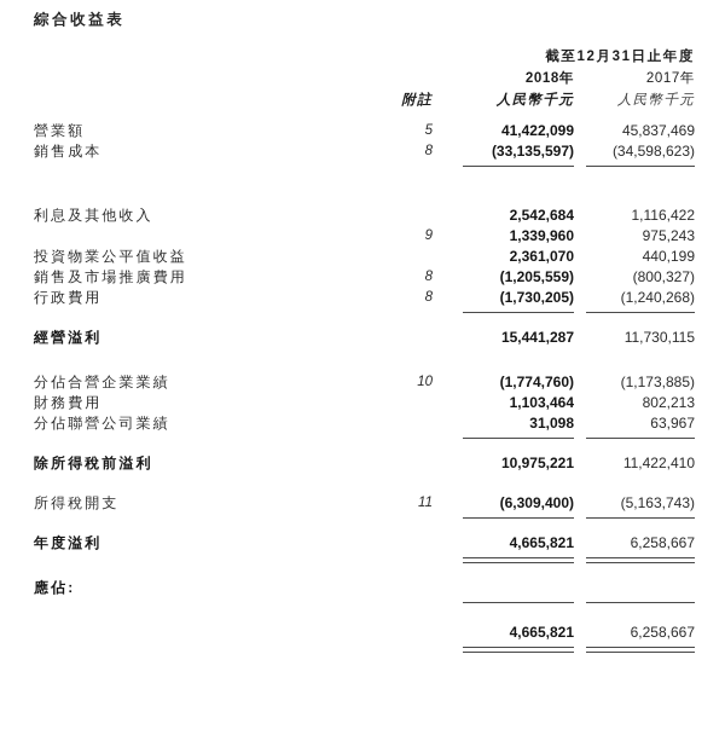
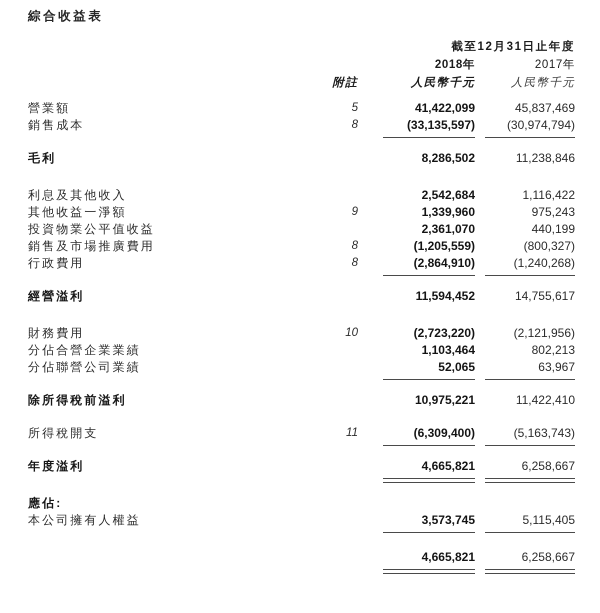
  綜合收益表
  截至12月31日止年度
  2018年
  2017年
  附註
  人民幣千元
  人民幣千元
  營業額
  5
  41,422,099
  45,837,469
  銷售成本
  8
  (33,135,597)
- (34,598,623)
+ (30,974,794)
+ 毛利
+ 8,286,502
+ 11,238,846
  利息及其他收入
  2,542,684
  1,116,422
+ 其他收益一淨額
  9
  1,339,960
  975,243
  投資物業公平值收益
  2,361,070
  440,199
  銷售及市場推廣費用
  8
  (1,205,559)
  (800,327)
  行政費用
  8
- (1,730,205)
+ (2,864,910)
  (1,240,268)
  經營溢利
- 15,441,287
+ 11,594,452
- 11,730,115
+ 14,755,617
- 分佔合營企業業績
+ 財務費用
  10
- (1,774,760)
+ (2,723,220)
- (1,173,885)
+ (2,121,956)
- 財務費用
+ 分佔合營企業業績
  1,103,464
  802,213
  分佔聯營公司業績
- 31,098
+ 52,065
  63,967
  除所得稅前溢利
  10,975,221
  11,422,410
  所得稅開支
  11
  (6,309,400)
  (5,163,743)
  年度溢利
  4,665,821
  6,258,667
  應佔:
+ 本公司擁有人權益
+ 3,573,745
+ 5,115,405
  4,665,821
  6,258,667
